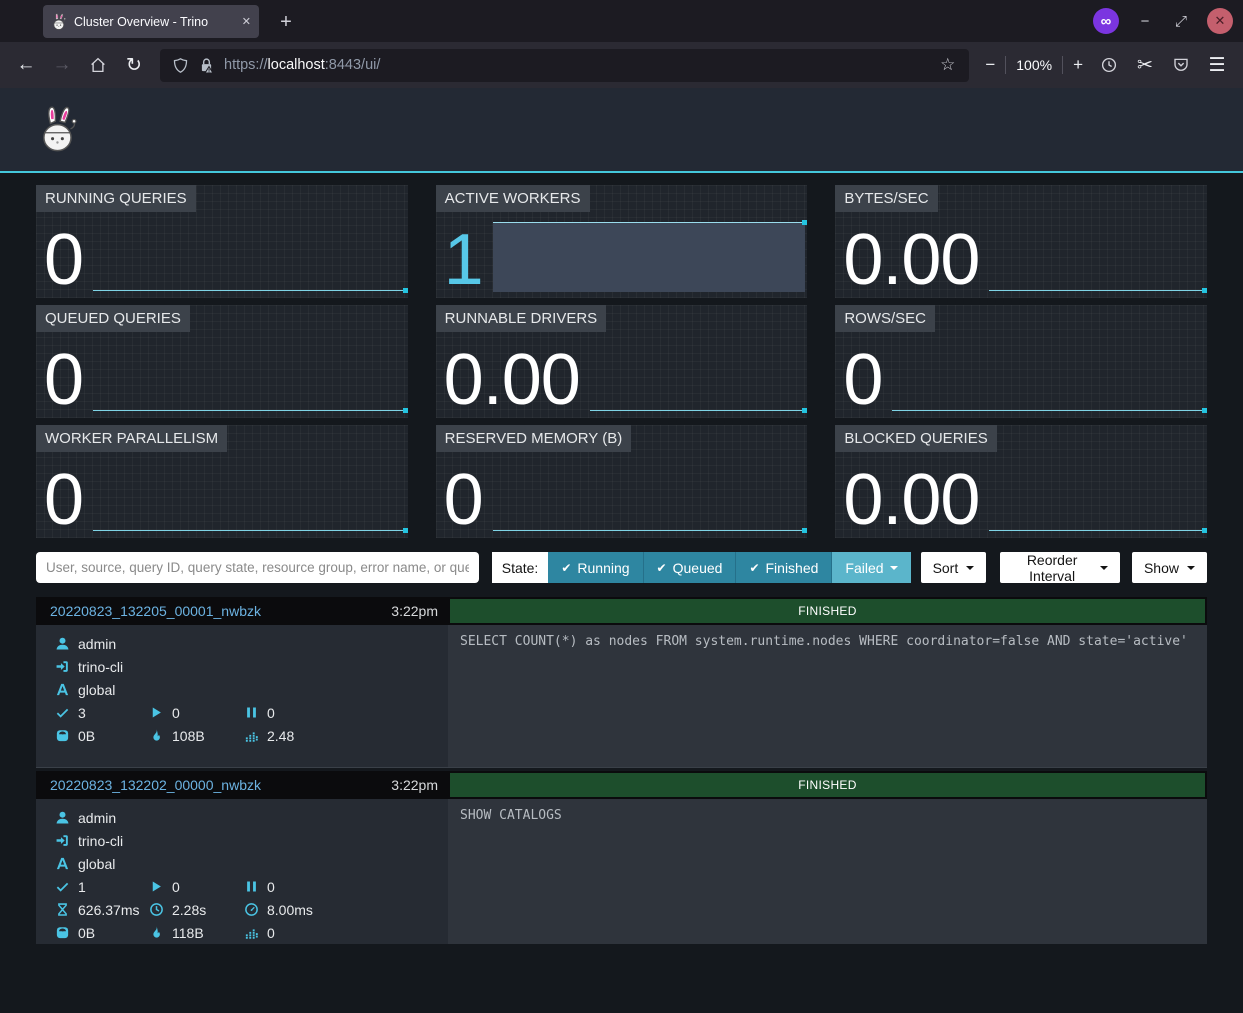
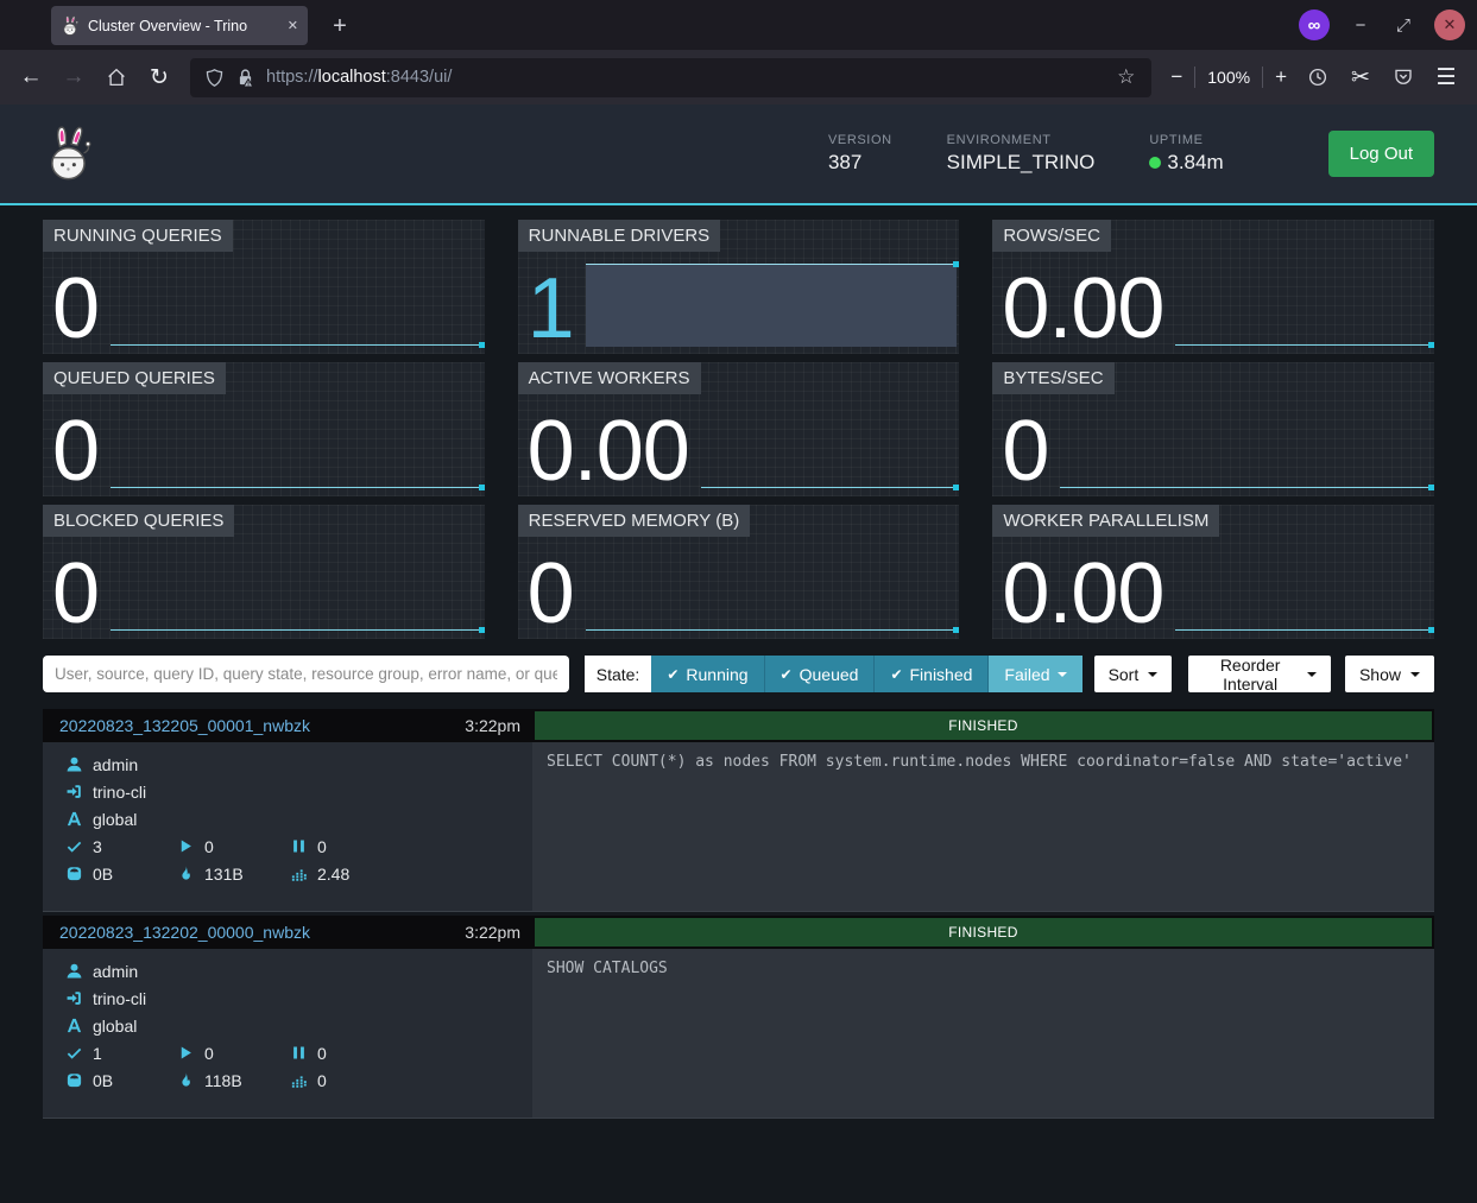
  Cluster Overview - Trino
  ✕
  +
  ∞
  −
  ⤢
  ✕
  ←
  →
  ↻
  https://localhost:8443/ui/
  ☆
  −
  100%
  +
  ✂
  ☰
+ VERSION
+ 387
+ ENVIRONMENT
+ SIMPLE_TRINO
+ UPTIME
+ 3.84m
+ Log Out
  RUNNING QUERIES
  0
- ACTIVE WORKERS
+ RUNNABLE DRIVERS
  1
- BYTES/SEC
+ ROWS/SEC
  0.00
  QUEUED QUERIES
  0
- RUNNABLE DRIVERS
+ ACTIVE WORKERS
  0.00
- ROWS/SEC
+ BYTES/SEC
  0
- WORKER PARALLELISM
+ BLOCKED QUERIES
  0
  RESERVED MEMORY (B)
  0
- BLOCKED QUERIES
+ WORKER PARALLELISM
  0.00
  User, source, query ID, query state, resource group, error name, or que
  State:
  ✔
  Running
  ✔
  Queued
  ✔
  Finished
  Failed
  Sort
  Reorder Interval
  Show
  20220823_132205_00001_nwbzk
  3:22pm
  FINISHED
  admin
  trino-cli
  global
  3
  0
  0
  0B
- 108B
+ 131B
  2.48
  SELECT COUNT(*) as nodes FROM system.runtime.nodes WHERE coordinator=false AND state='active'
  20220823_132202_00000_nwbzk
  3:22pm
  FINISHED
  admin
  trino-cli
  global
  1
  0
  0
- 626.37ms
- 2.28s
- 8.00ms
  0B
  118B
  0
  SHOW CATALOGS
